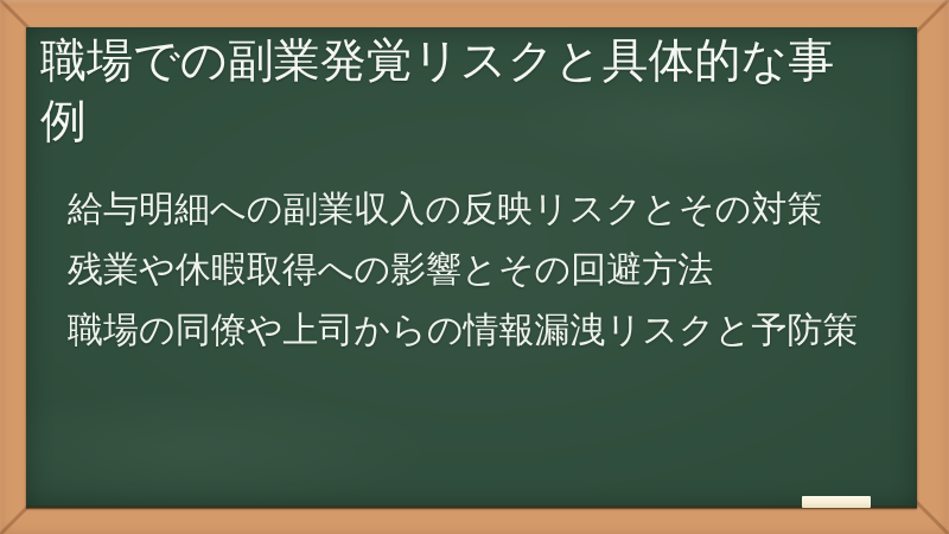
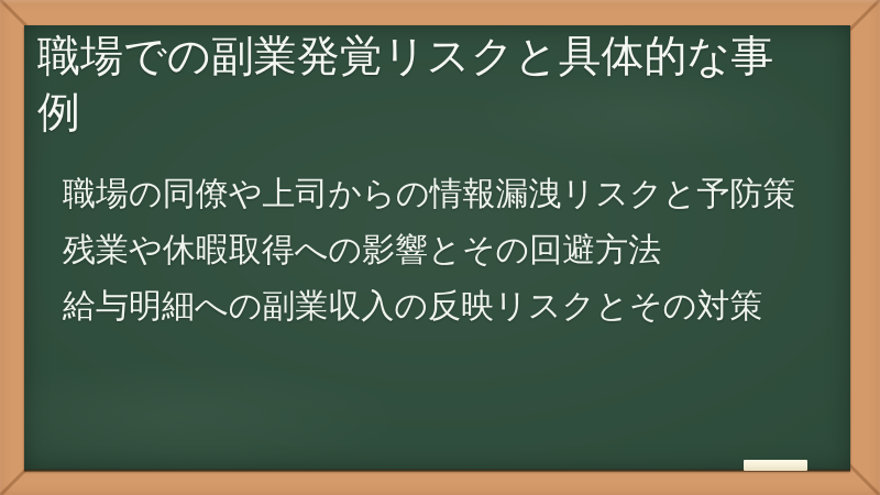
  職場での副業発覚リスクと具体的な事例
- 給与明細への副業収入の反映リスクとその対策
+ 職場の同僚や上司からの情報漏洩リスクと予防策
  残業や休暇取得への影響とその回避方法
- 職場の同僚や上司からの情報漏洩リスクと予防策
+ 給与明細への副業収入の反映リスクとその対策
